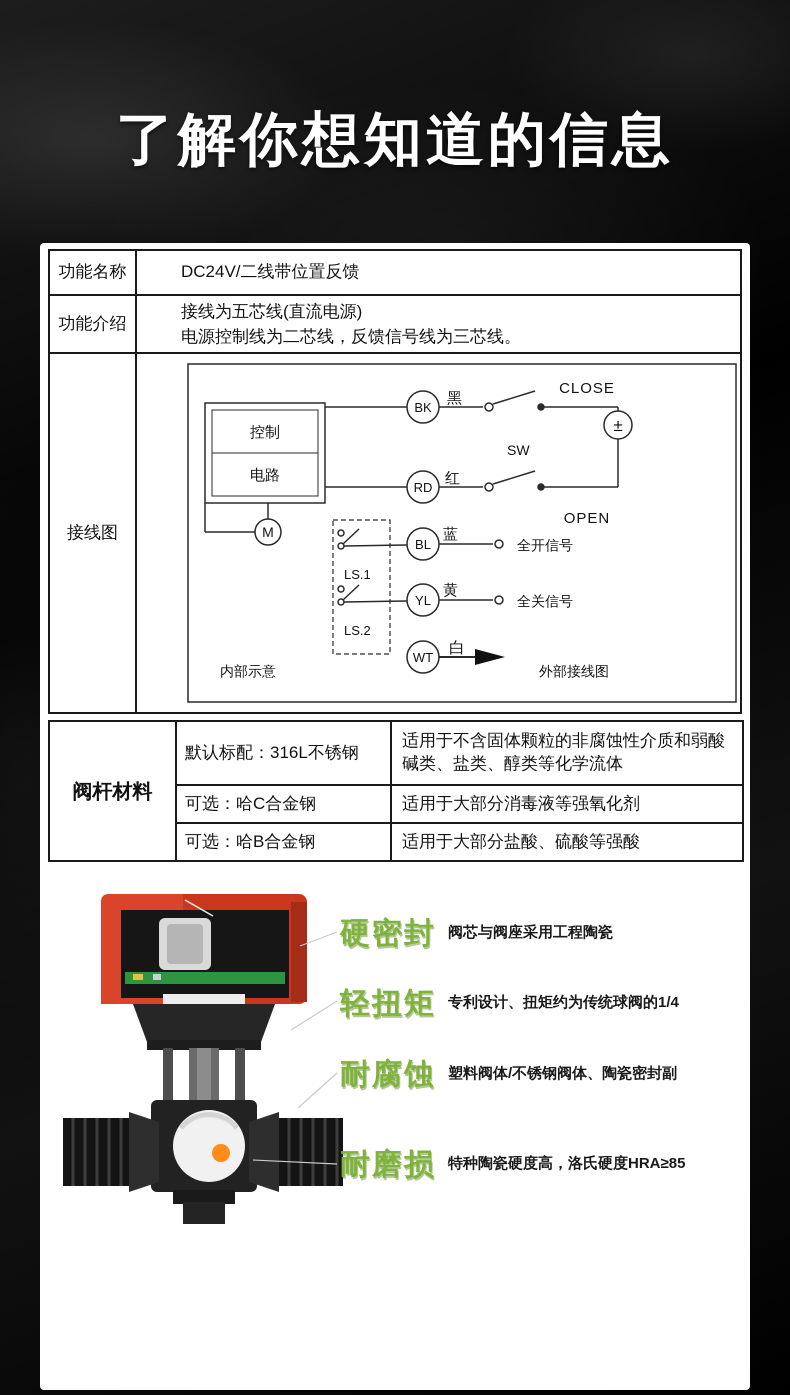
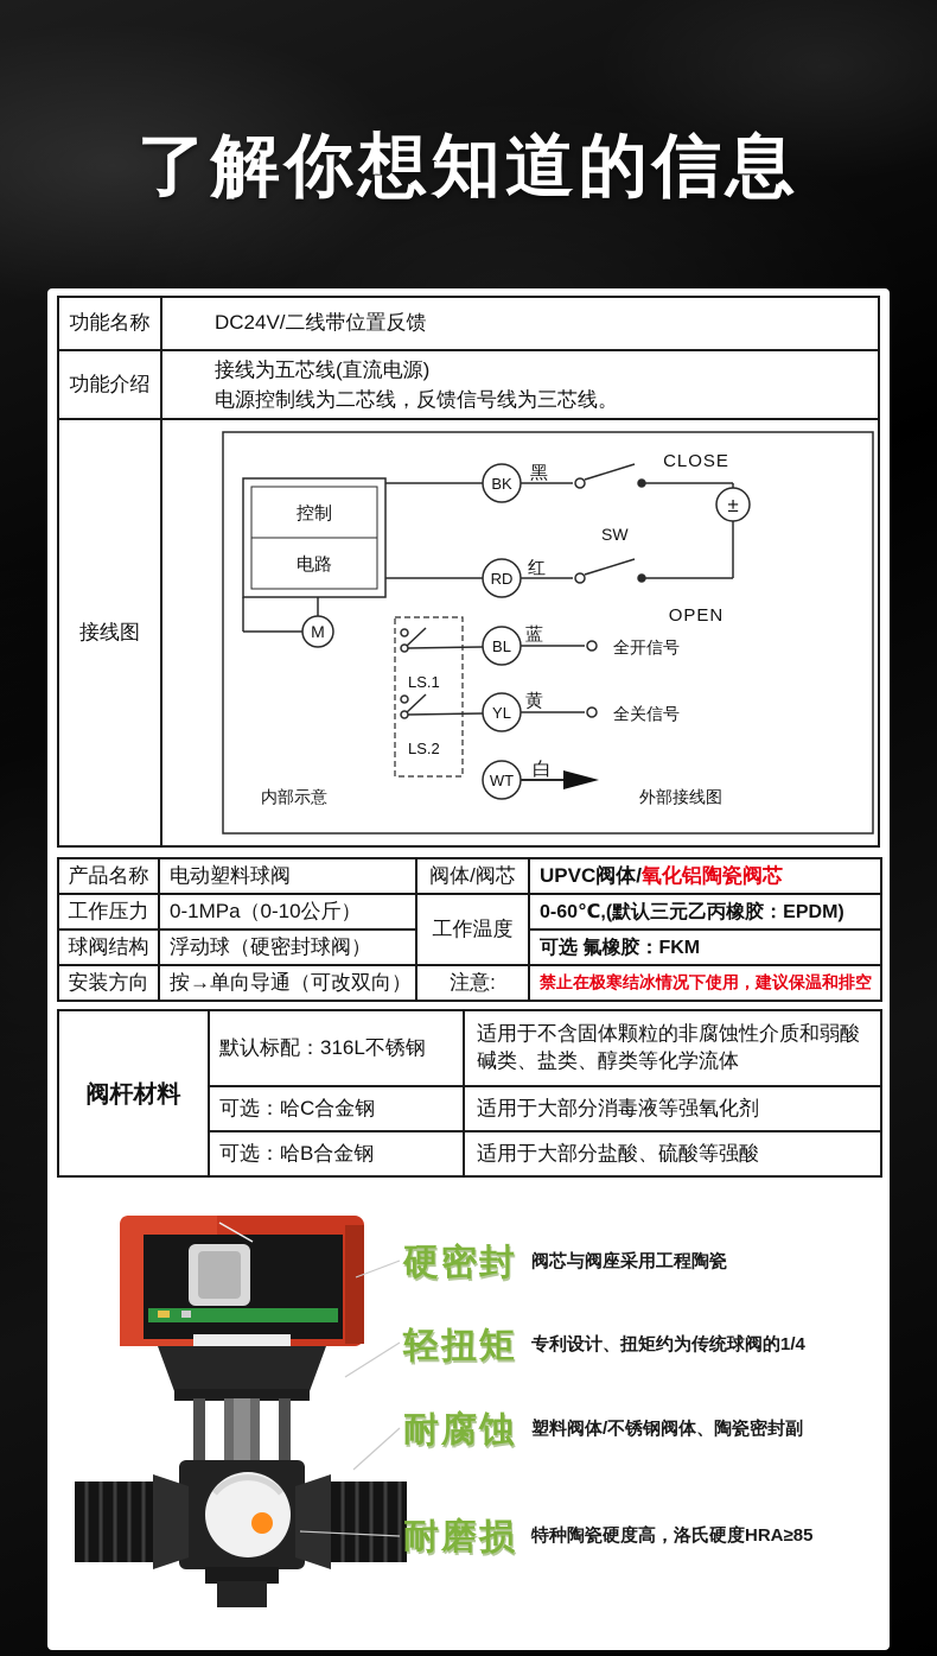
  了解你想知道的信息
  功能名称	DC24V/二线带位置反馈
  功能介绍	接线为五芯线(直流电源) 电源控制线为二芯线，反馈信号线为三芯线。
  接线图	控制 电路 M BK RD BL YL WT 黑 红 蓝 黄 白 CLOSE OPEN SW ± LS.1 LS.2 全开信号 全关信号 内部示意 外部接线图
+ 产品名称	电动塑料球阀	阀体/阀芯	UPVC阀体/氧化铝陶瓷阀芯
+ 工作压力	0-1MPa（0-10公斤）	工作温度	0-60℃,(默认三元乙丙橡胶：EPDM)
+ 球阀结构	浮动球（硬密封球阀）	可选 氟橡胶：FKM
+ 安装方向	按→单向导通（可改双向）	注意:	禁止在极寒结冰情况下使用，建议保温和排空
  阀杆材料	默认标配：316L不锈钢	适用于不含固体颗粒的非腐蚀性介质和弱酸碱类、盐类、醇类等化学流体
  可选：哈C合金钢	适用于大部分消毒液等强氧化剂
  可选：哈B合金钢	适用于大部分盐酸、硫酸等强酸
  硬密封
  阀芯与阀座采用工程陶瓷
  轻扭矩
  专利设计、扭矩约为传统球阀的1/4
  耐腐蚀
  塑料阀体/不锈钢阀体、陶瓷密封副
  耐磨损
  特种陶瓷硬度高，洛氏硬度HRA≥85
